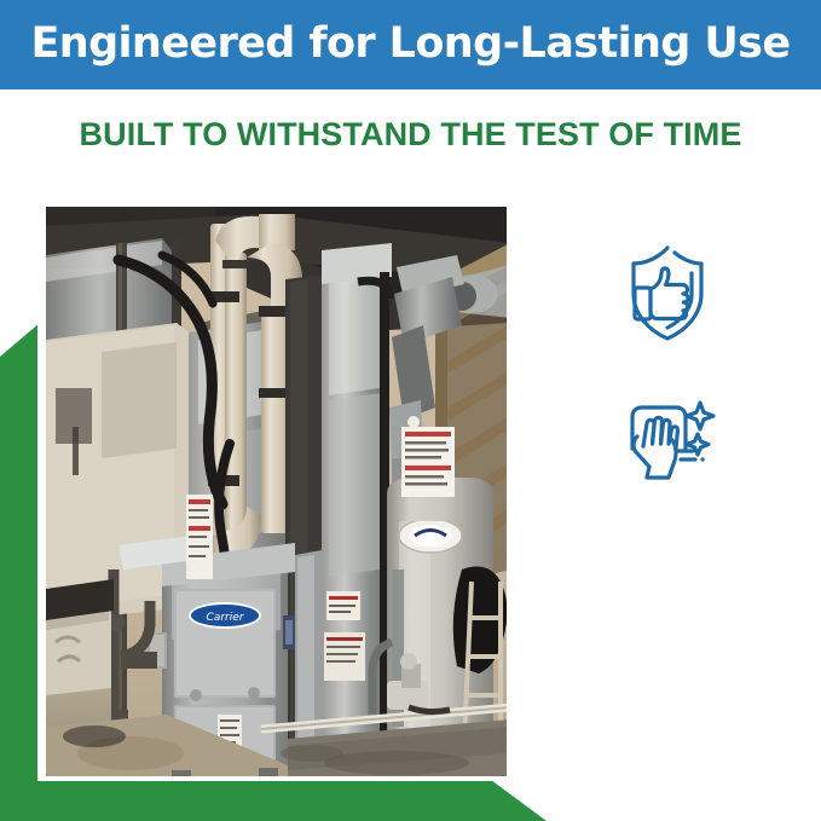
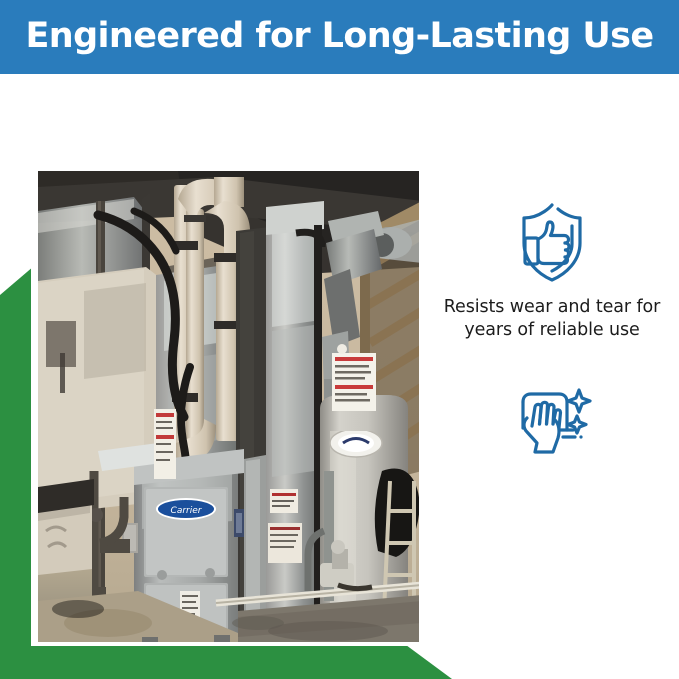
  Engineered for Long-Lasting Use
- BUILT TO WITHSTAND THE TEST OF TIME
  Carrier
+ Resists wear and tear for years of reliable use
